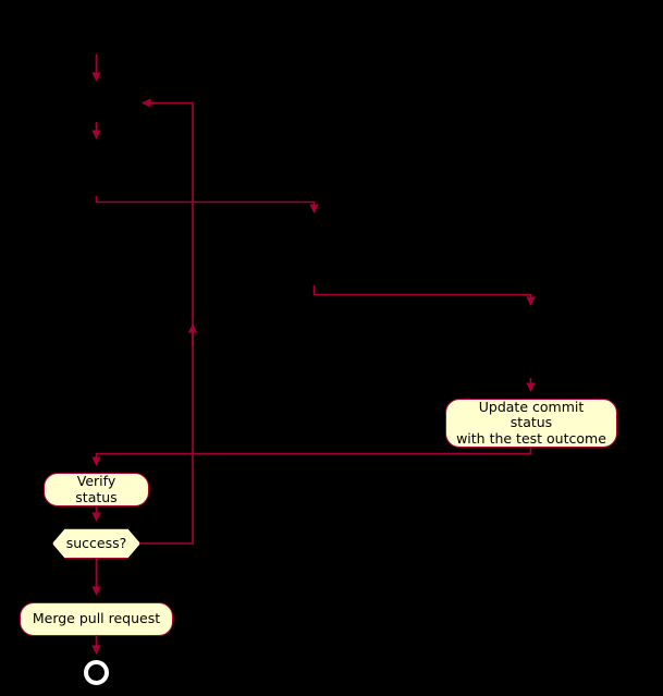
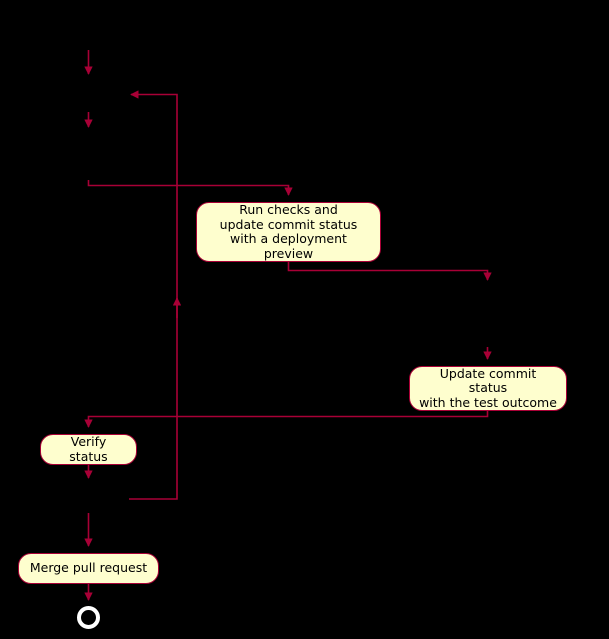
+ Run checks and
+ update commit status
+ with a deployment preview
  Update commit status
  with the test outcome
  Verify status
- success?
  Merge pull request
